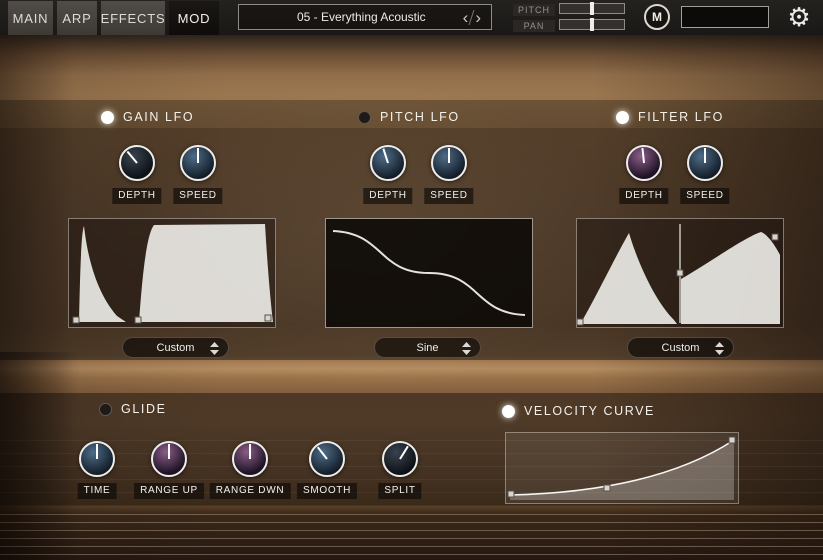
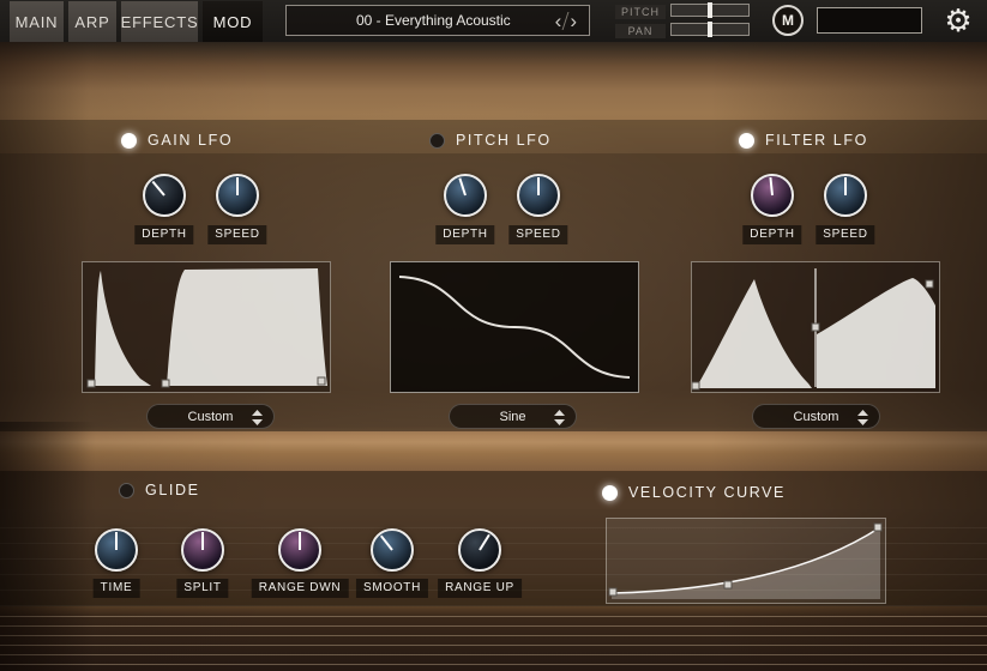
  MAIN
  ARP
  EFFECTS
  MOD
- 05 - Everything Acoustic
+ 00 - Everything Acoustic
  ‹
  ›
  PITCH
  PAN
  M
  ⚙
  GAIN LFO
  PITCH LFO
  FILTER LFO
  DEPTH
  SPEED
  DEPTH
  SPEED
  DEPTH
  SPEED
  Custom
  Sine
  Custom
  GLIDE
  VELOCITY CURVE
  TIME
- RANGE UP
+ SPLIT
  RANGE DWN
  SMOOTH
- SPLIT
+ RANGE UP
